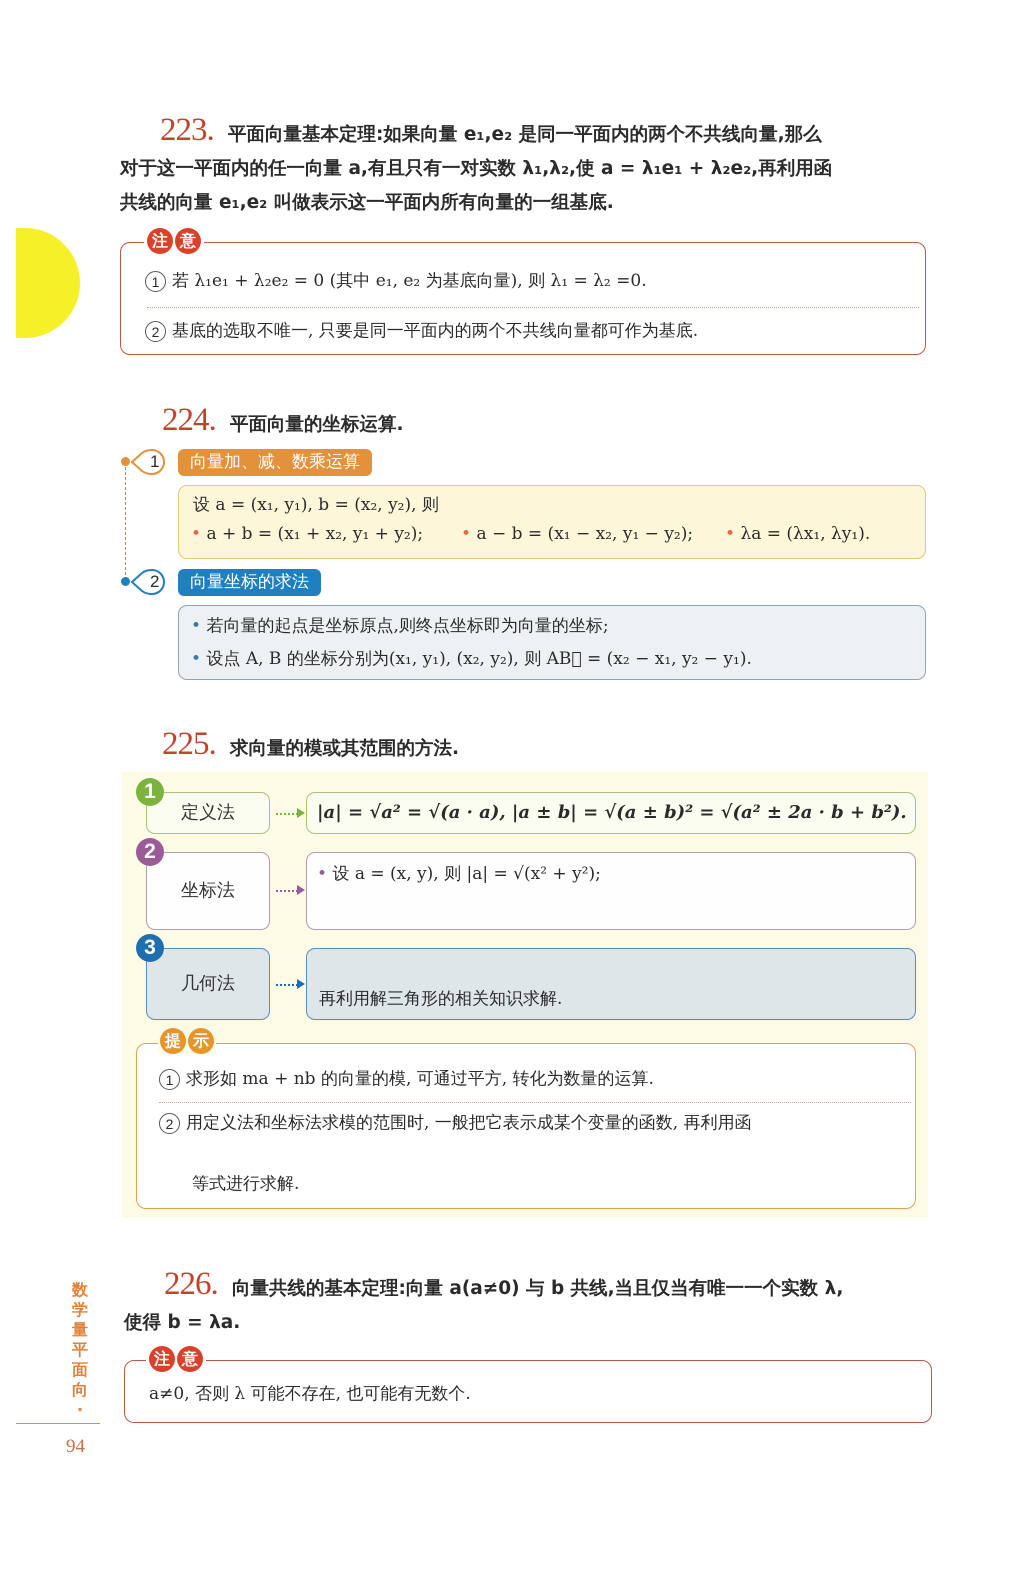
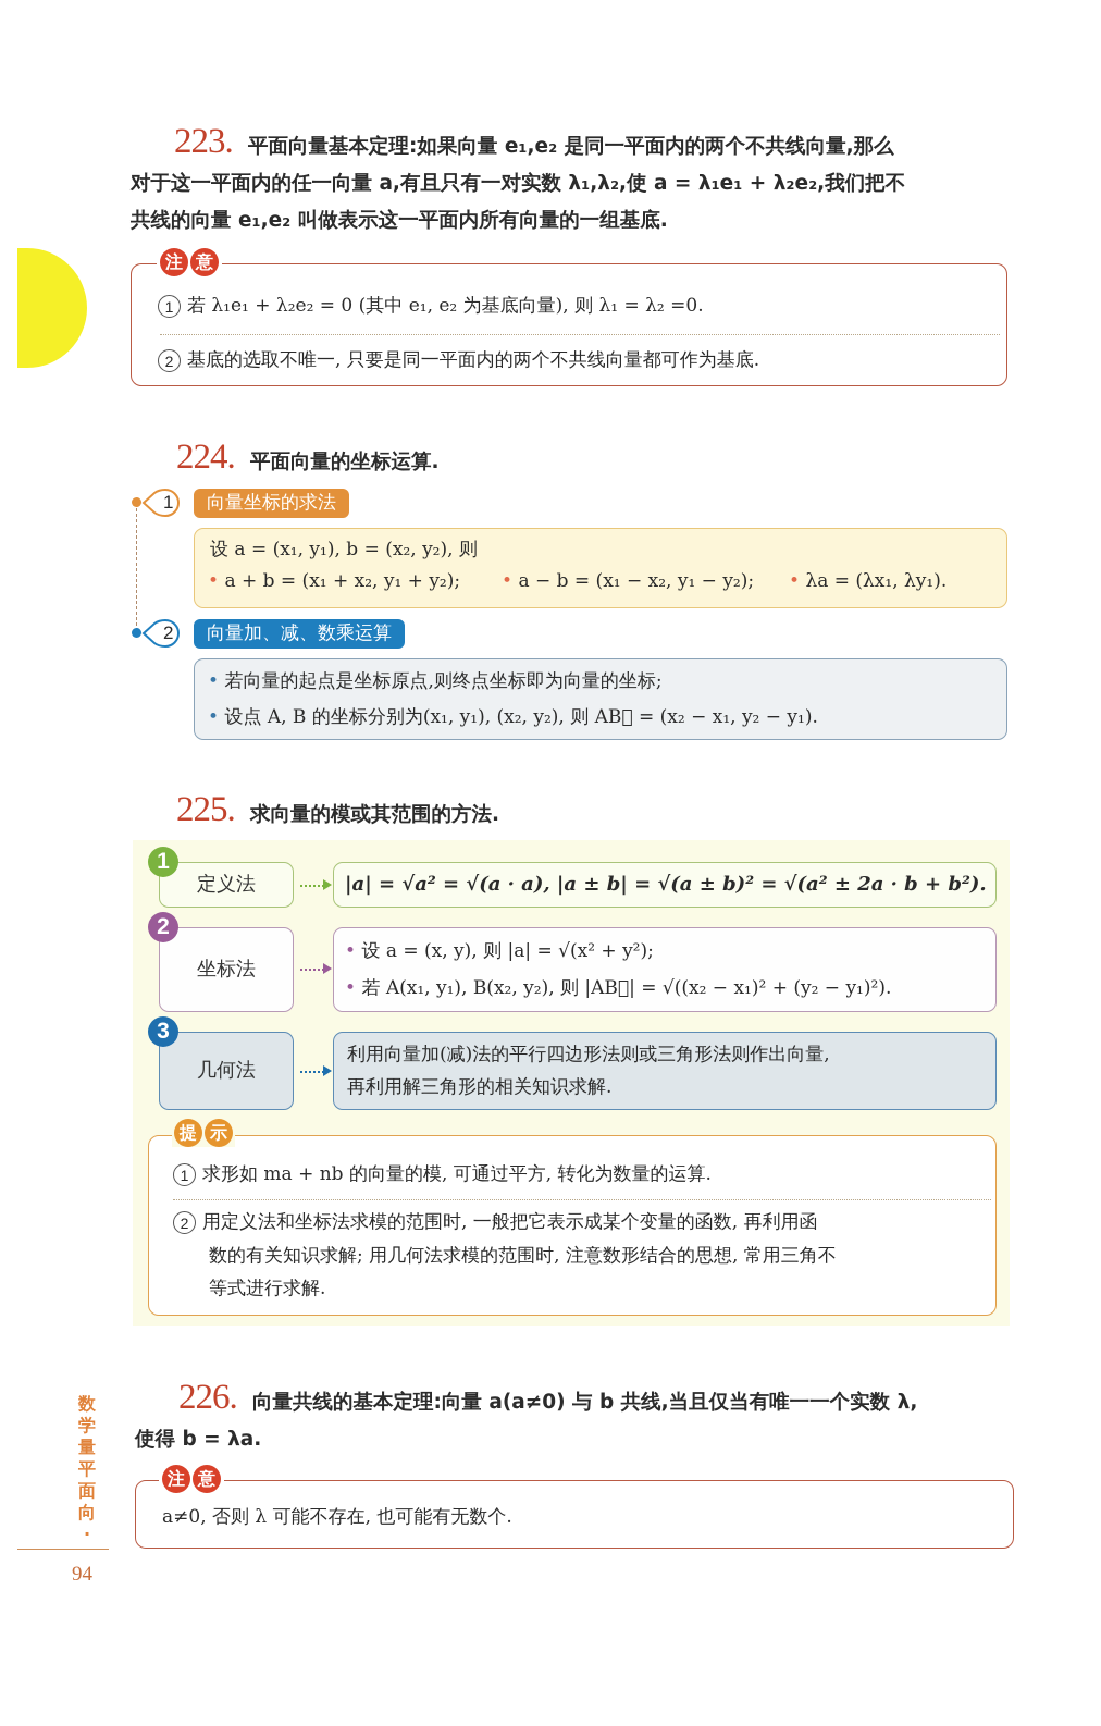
  223.
  平面向量基本定理:如果向量 e₁,e₂ 是同一平面内的两个不共线向量,那么
- 对于这一平面内的任一向量 a,有且只有一对实数 λ₁,λ₂,使 a = λ₁e₁ + λ₂e₂,再利用函
+ 对于这一平面内的任一向量 a,有且只有一对实数 λ₁,λ₂,使 a = λ₁e₁ + λ₂e₂,我们把不
  共线的向量 e₁,e₂ 叫做表示这一平面内所有向量的一组基底.
  1 若 λ₁e₁ + λ₂e₂ = 0 (其中 e₁, e₂ 为基底向量), 则 λ₁ = λ₂ =0.
  2 基底的选取不唯一, 只要是同一平面内的两个不共线向量都可作为基底.
  注
  意
  224.
  平面向量的坐标运算.
  1
- 向量加、减、数乘运算
+ 向量坐标的求法
  设 a = (x₁, y₁), b = (x₂, y₂), 则
  • a + b = (x₁ + x₂, y₁ + y₂);
  • a − b = (x₁ − x₂, y₁ − y₂);
  • λa = (λx₁, λy₁).
  2
- 向量坐标的求法
+ 向量加、减、数乘运算
  • 若向量的起点是坐标原点,则终点坐标即为向量的坐标;
  • 设点 A, B 的坐标分别为(x₁, y₁), (x₂, y₂), 则 AB⃗ = (x₂ − x₁, y₂ − y₁).
  225.
  求向量的模或其范围的方法.
  定义法
  1
  |a| = √a² = √(a · a), |a ± b| = √(a ± b)² = √(a² ± 2a · b + b²).
  坐标法
  2
  • 设 a = (x, y), 则 |a| = √(x² + y²);
+ • 若 A(x₁, y₁), B(x₂, y₂), 则 |AB⃗| = √((x₂ − x₁)² + (y₂ − y₁)²).
  几何法
  3
+ 利用向量加(减)法的平行四边形法则或三角形法则作出向量,
  再利用解三角形的相关知识求解.
  1 求形如 ma + nb 的向量的模, 可通过平方, 转化为数量的运算.
  2 用定义法和坐标法求模的范围时, 一般把它表示成某个变量的函数, 再利用函
+ 数的有关知识求解; 用几何法求模的范围时, 注意数形结合的思想, 常用三角不
  等式进行求解.
  提
  示
  226.
  向量共线的基本定理:向量 a(a≠0) 与 b 共线,当且仅当有唯一一个实数 λ,
  使得 b = λa.
  a≠0, 否则 λ 可能不存在, 也可能有无数个.
  注
  意
  数
  学
  量
  平
  面
  向
  ·
  94
